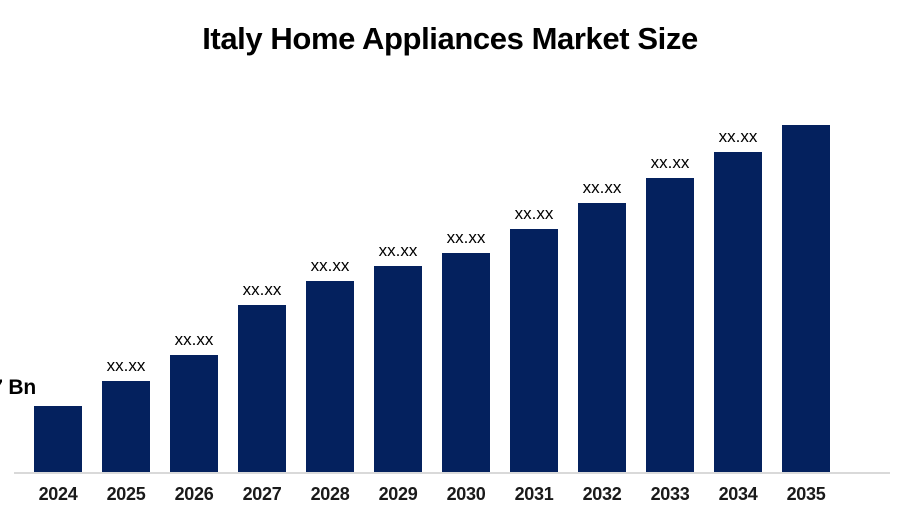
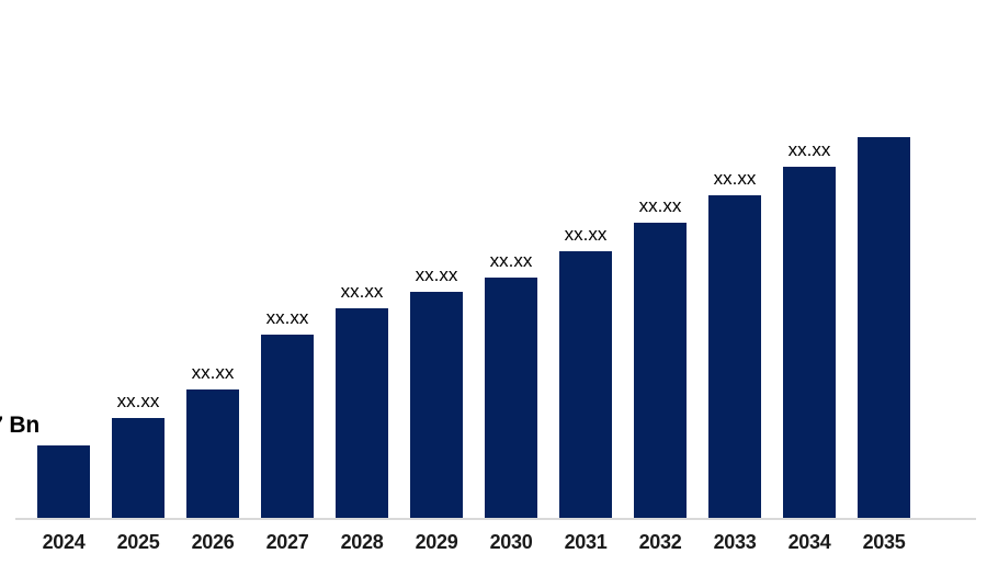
- Italy Home Appliances Market Size
  2024
  xx.xx
  2025
  xx.xx
  2026
  xx.xx
  2027
  xx.xx
  2028
  xx.xx
  2029
  xx.xx
  2030
  xx.xx
  2031
  xx.xx
  2032
  xx.xx
  2033
  xx.xx
  2034
  2035
